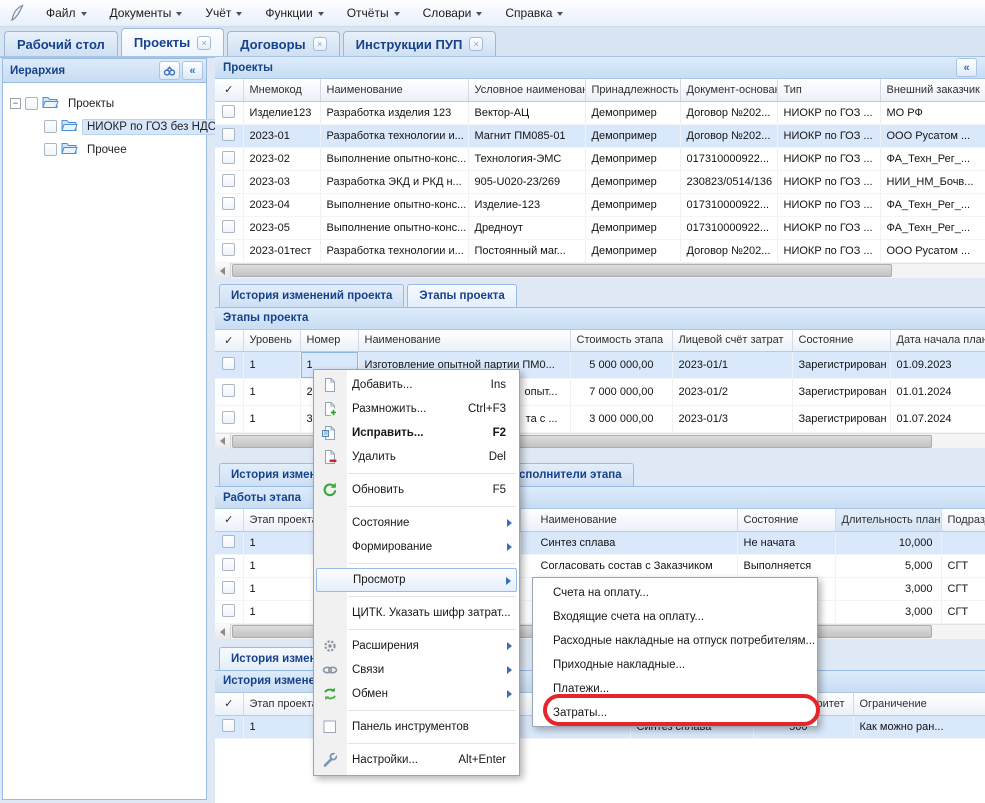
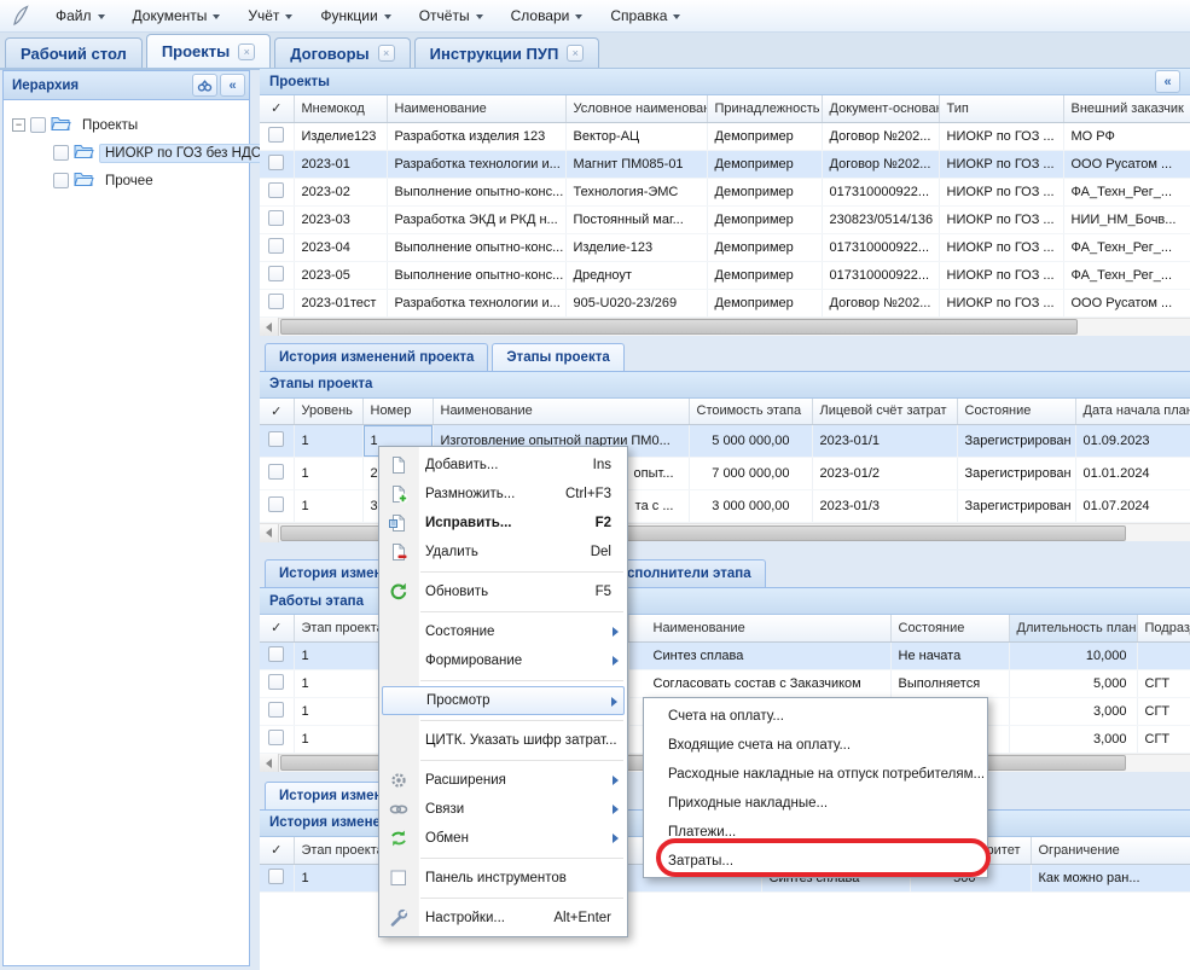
  Файл
  Документы
  Учёт
  Функции
  Отчёты
  Словари
  Справка
  Рабочий стол
  Проекты
  ×
  Договоры
  ×
  Инструкции ПУП
  ×
  Иерархия
  «
  −
  Проекты
  НИОКР по ГОЗ без НДС
  Прочее
  Проекты
  «
  ✓	Мнемокод	Наименование	Условное наименова	Принадлежность	Документ-основа	Тип	Внешний заказчик
  	Изделие123	Разработка изделия 123	Вектор-АЦ	Демопример	Договор №202...	НИОКР по ГОЗ ...	МО РФ
  	2023-01	Разработка технологии и...	Магнит ПМ085-01	Демопример	Договор №202...	НИОКР по ГОЗ ...	ООО Русатом ...
  	2023-02	Выполнение опытно-конс...	Технология-ЭМС	Демопример	017310000922...	НИОКР по ГОЗ ...	ФА_Техн_Рег_...
- 	2023-03	Разработка ЭКД и РКД н...	905-U020-23/269	Демопример	230823/0514/136	НИОКР по ГОЗ ...	НИИ_НМ_Бочв...
+ 	2023-03	Разработка ЭКД и РКД н...	Постоянный маг...	Демопример	230823/0514/136	НИОКР по ГОЗ ...	НИИ_НМ_Бочв...
  	2023-04	Выполнение опытно-конс...	Изделие-123	Демопример	017310000922...	НИОКР по ГОЗ ...	ФА_Техн_Рег_...
  	2023-05	Выполнение опытно-конс...	Дредноут	Демопример	017310000922...	НИОКР по ГОЗ ...	ФА_Техн_Рег_...
- 	2023-01тест	Разработка технологии и...	Постоянный маг...	Демопример	Договор №202...	НИОКР по ГОЗ ...	ООО Русатом ...
+ 	2023-01тест	Разработка технологии и...	905-U020-23/269	Демопример	Договор №202...	НИОКР по ГОЗ ...	ООО Русатом ...
  История изменений проекта
  Этапы проекта
  Этапы проекта
  ✓	Уровень	Номер	Наименование	Стоимость этапа	Лицевой счёт затрат	Состояние	Дата начала пла
  	1	1	Изготовление опытной партии ПМ0...	5 000 000,00	2023-01/1	Зарегистрирован	01.09.2023
  	1	2	опыт...	7 000 000,00	2023-01/2	Зарегистрирован	01.01.2024
  	1	3	та с ...	3 000 000,00	2023-01/3	Зарегистрирован	01.07.2024
  сполнители этапа
  Работы этапа
  ✓	Этап проект	Наименование	Состояние	Длительность план	Подраз
  	1	Синтез сплава	Не начата	10,000
  	1	Согласовать состав с Заказчиком	Выполняется	5,000	СГТ
  	1			3,000	СГТ
  	1			3,000	СГТ
  История измене
  ✓	Этап проект			ритет	Ограничение
  	1		Синтез сплава	500	Как можно ран...
  Добавить...
  Ins
  Размножить...
  Ctrl+F3
  Исправить...
  F2
  Удалить
  Del
  Обновить
  F5
  Состояние
  Формирование
  Просмотр
  ЦИТК. Указать шифр затрат...
  Расширения
  Связи
  Обмен
  Панель инструментов
  Настройки...
  Alt+Enter
  Счета на оплату...
  Входящие счета на оплату...
  Расходные накладные на отпуск потребителям...
  Приходные накладные...
  Платежи...
  Затраты...
